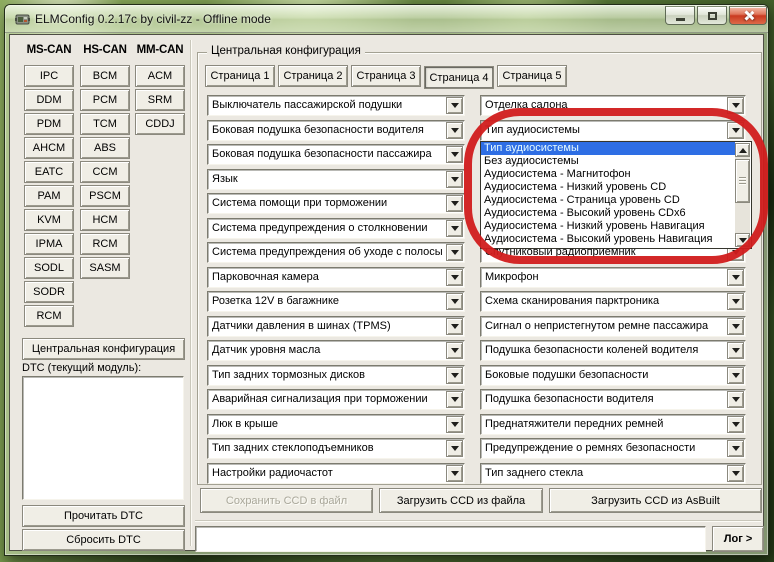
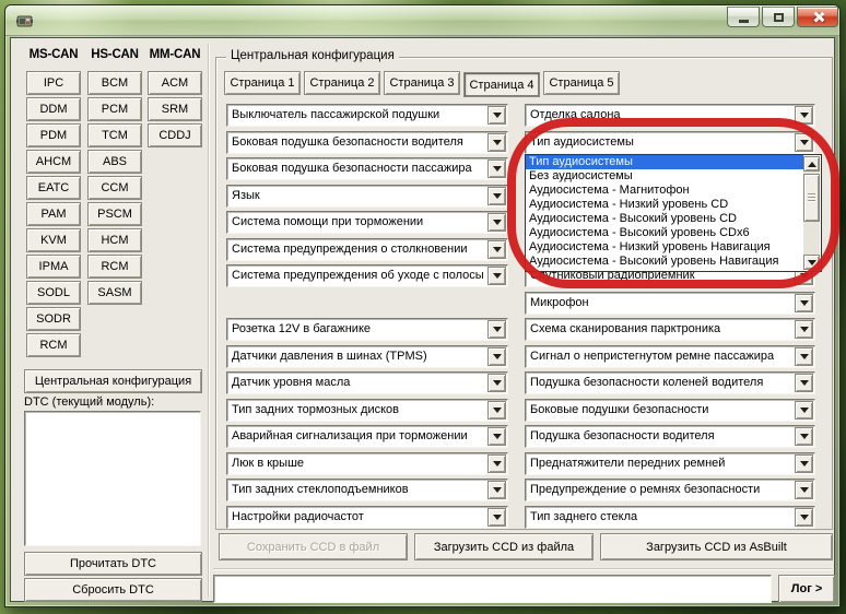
- ELMConfig 0.2.17c by civil-zz - Offline mode
  MS-CAN
  HS-CAN
  MM-CAN
  IPC
  DDM
  PDM
  AHCM
  EATC
  PAM
  KVM
  IPMA
  SODL
  SODR
  RCM
  BCM
  PCM
  TCM
  ABS
  CCM
  PSCM
  HCM
  RCM
  SASM
  ACM
  SRM
  CDDJ
  Центральная конфигурация
  DTC (текущий модуль):
  Прочитать DTC
  Сбросить DTC
  Центральная конфигурация
  Страница 1
  Страница 2
  Страница 3
  Страница 4
  Страница 5
  Выключатель пассажирской подушки
  Боковая подушка безопасности водителя
  Боковая подушка безопасности пассажира
  Язык
  Система помощи при торможении
  Система предупреждения о столкновении
  Система предупреждения об уходе с полосы
- Парковочная камера
  Розетка 12V в багажнике
  Датчики давления в шинах (TPMS)
  Датчик уровня масла
  Тип задних тормозных дисков
  Аварийная сигнализация при торможении
  Люк в крыше
  Тип задних стеклоподъемников
  Настройки радиочастот
  Отделка салона
  Тип аудиосистемы
  утниковый радиоприемник
  Микрофон
  Схема сканирования парктроника
  Сигнал о непристегнутом ремне пассажира
  Подушка безопасности коленей водителя
  Боковые подушки безопасности
  Подушка безопасности водителя
  Преднатяжители передних ремней
  Предупреждение о ремнях безопасности
  Тип заднего стекла
  Тип аудиосистемы
  Без аудиосистемы
  Аудиосистема - Магнитофон
  Аудиосистема - Низкий уровень CD
- Аудиосистема - Страница уровень CD
+ Аудиосистема - Высокий уровень CD
  Аудиосистема - Высокий уровень CDx6
  Аудиосистема - Низкий уровень Навигация
  Аудиосистема - Высокий уровень Навигация
  Сохранить CCD в файл
  Загрузить CCD из файла
  Загрузить CCD из AsBuilt
  Лог >
